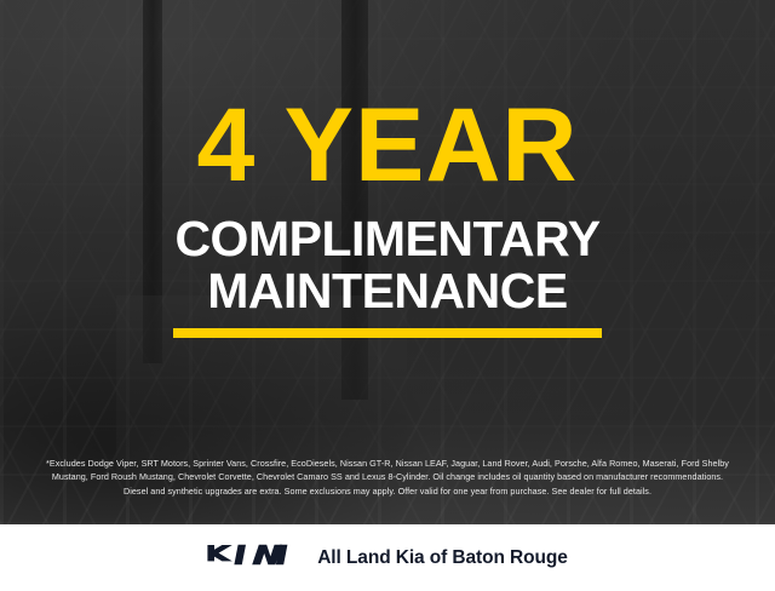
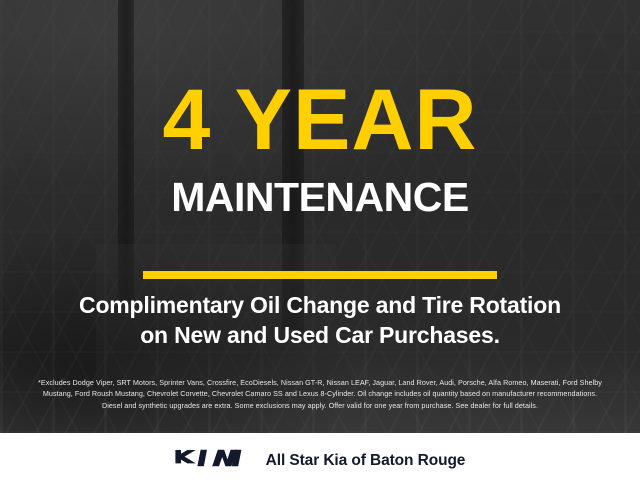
  4 YEAR
- COMPLIMENTARY
  MAINTENANCE
+ Complimentary Oil Change and Tire Rotation
+ on New and Used Car Purchases.
  *Excludes Dodge Viper, SRT Motors, Sprinter Vans, Crossfire, EcoDiesels, Nissan GT-R, Nissan LEAF, Jaguar, Land Rover, Audi, Porsche, Alfa Romeo, Maserati, Ford Shelby
  Mustang, Ford Roush Mustang, Chevrolet Corvette, Chevrolet Camaro SS and Lexus 8-Cylinder. Oil change includes oil quantity based on manufacturer recommendations.
  Diesel and synthetic upgrades are extra. Some exclusions may apply. Offer valid for one year from purchase. See dealer for full details.
- All Land Kia of Baton Rouge
+ All Star Kia of Baton Rouge
